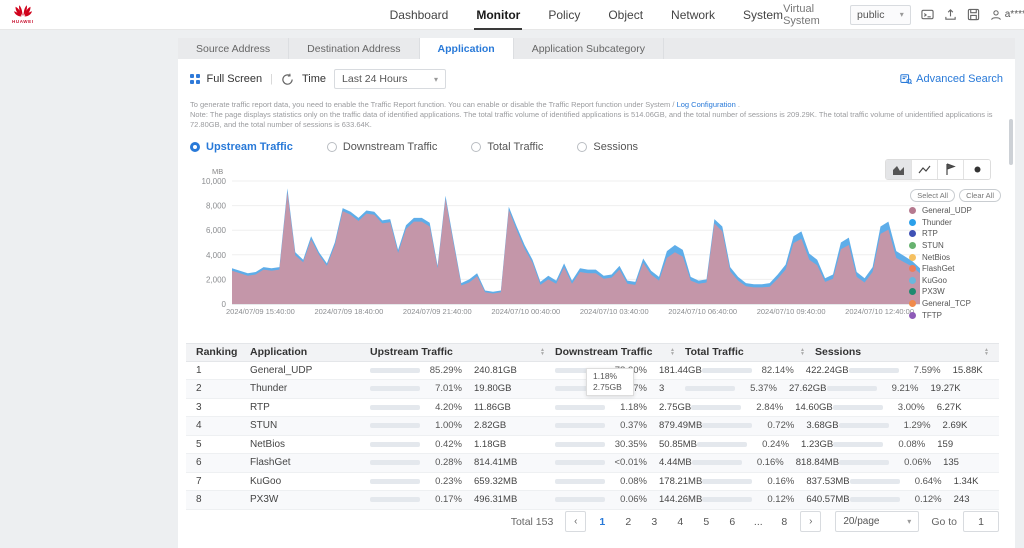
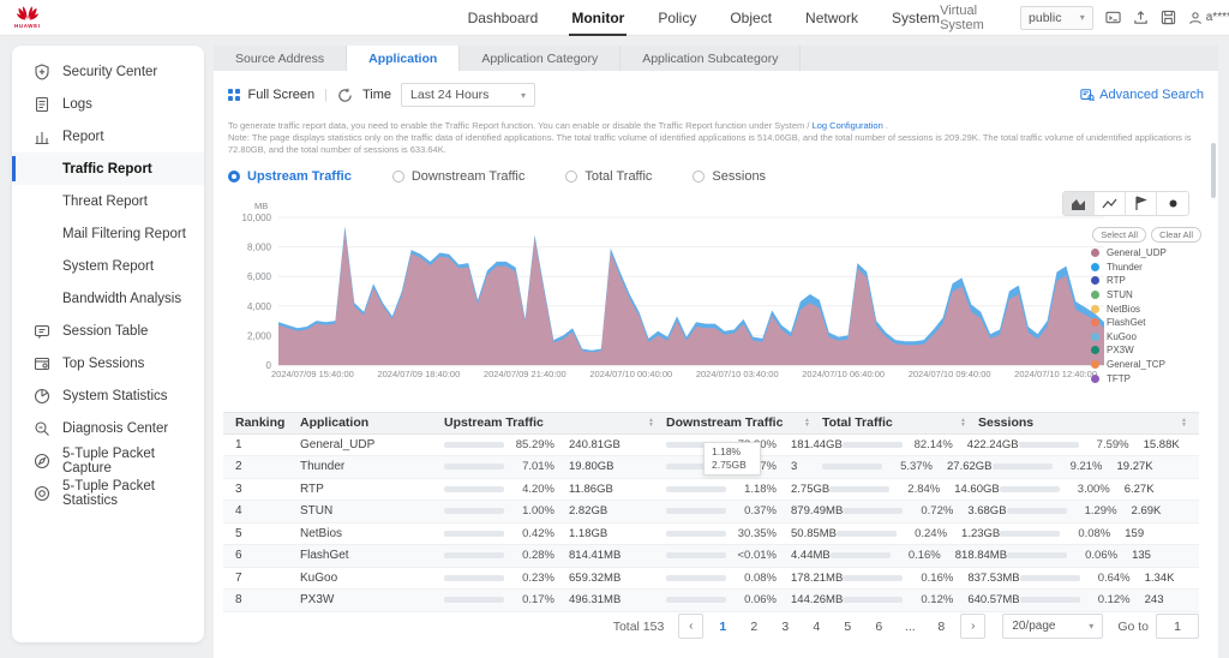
  Dashboard
  Monitor
  Policy
  Object
  Network
  System
  Virtual System
  public
  ▾
+ Security Center
+ Logs
+ Report
+ Traffic Report
+ Threat Report
+ Mail Filtering Report
+ System Report
+ Bandwidth Analysis
+ Session Table
+ Top Sessions
+ System Statistics
+ Diagnosis Center
+ 5-Tuple Packet Capture
+ 5-Tuple Packet Statistics
  Source Address
- Destination Address
  Application
+ Application Category
  Application Subcategory
  Full Screen
  |
  Time
  Last 24 Hours
  ▾
  Advanced Search
  To generate traffic report data, you need to enable the Traffic Report function. You can enable or disable the Traffic Report function under System / Log Configuration .
  Note: The page displays statistics only on the traffic data of identified applications. The total traffic volume of identified applications is 514.06GB, and the total number of sessions is 209.29K. The total traffic volume of unidentified applications is 72.80GB, and the total number of sessions is 633.64K.
  Upstream Traffic
  Downstream Traffic
  Total Traffic
  Sessions
  MB
  Select All
  Clear All
  10,000
  8,000
  6,000
  4,000
  2,000
  0
  2024/07/09 15:40:00
  2024/07/09 18:40:00
  2024/07/09 21:40:00
  2024/07/10 00:40:00
  2024/07/10 03:40:00
  2024/07/10 06:40:00
  2024/07/10 09:40:00
  2024/07/10 12:40:0
  General_UDP
  Thunder
  RTP
  STUN
  NetBios
  FlashGet
  KuGoo
  PX3W
  General_TCP
  TFTP
  Ranking
  Application
  Upstream Traffic
  Downstream Traffic
  Total Traffic
  Sessions
  1
  General_UDP
  85.29%
  240.81GB
  181.44GB
  82.14%
  422.24GB
  7.59%
  15.88K
  2
  Thunder
  7.01%
  19.80GB
  3
  5.37%
  27.62GB
  9.21%
  19.27K
  3
  RTP
  4.20%
  11.86GB
  1.18%
  2.75GB
  2.84%
  14.60GB
  3.00%
  6.27K
  4
  STUN
  1.00%
  2.82GB
  0.37%
  879.49MB
  0.72%
  3.68GB
  1.29%
  2.69K
  5
  NetBios
  0.42%
  1.18GB
  30.35%
  50.85MB
  0.24%
  1.23GB
  0.08%
  159
  6
  FlashGet
  0.28%
  814.41MB
  <0.01%
  4.44MB
  0.16%
  818.84MB
  0.06%
  135
  7
  KuGoo
  0.23%
  659.32MB
  0.08%
  178.21MB
  0.16%
  837.53MB
  0.64%
  1.34K
  8
  PX3W
  0.17%
  496.31MB
  0.06%
  144.26MB
  0.12%
  640.57MB
  0.12%
  243
  1.18%
  2.75GB
  Total 153
  ‹
  1
  2
  3
  4
  5
  6
  ...
  8
  ›
  20/page
  ▾
  Go to
  1
